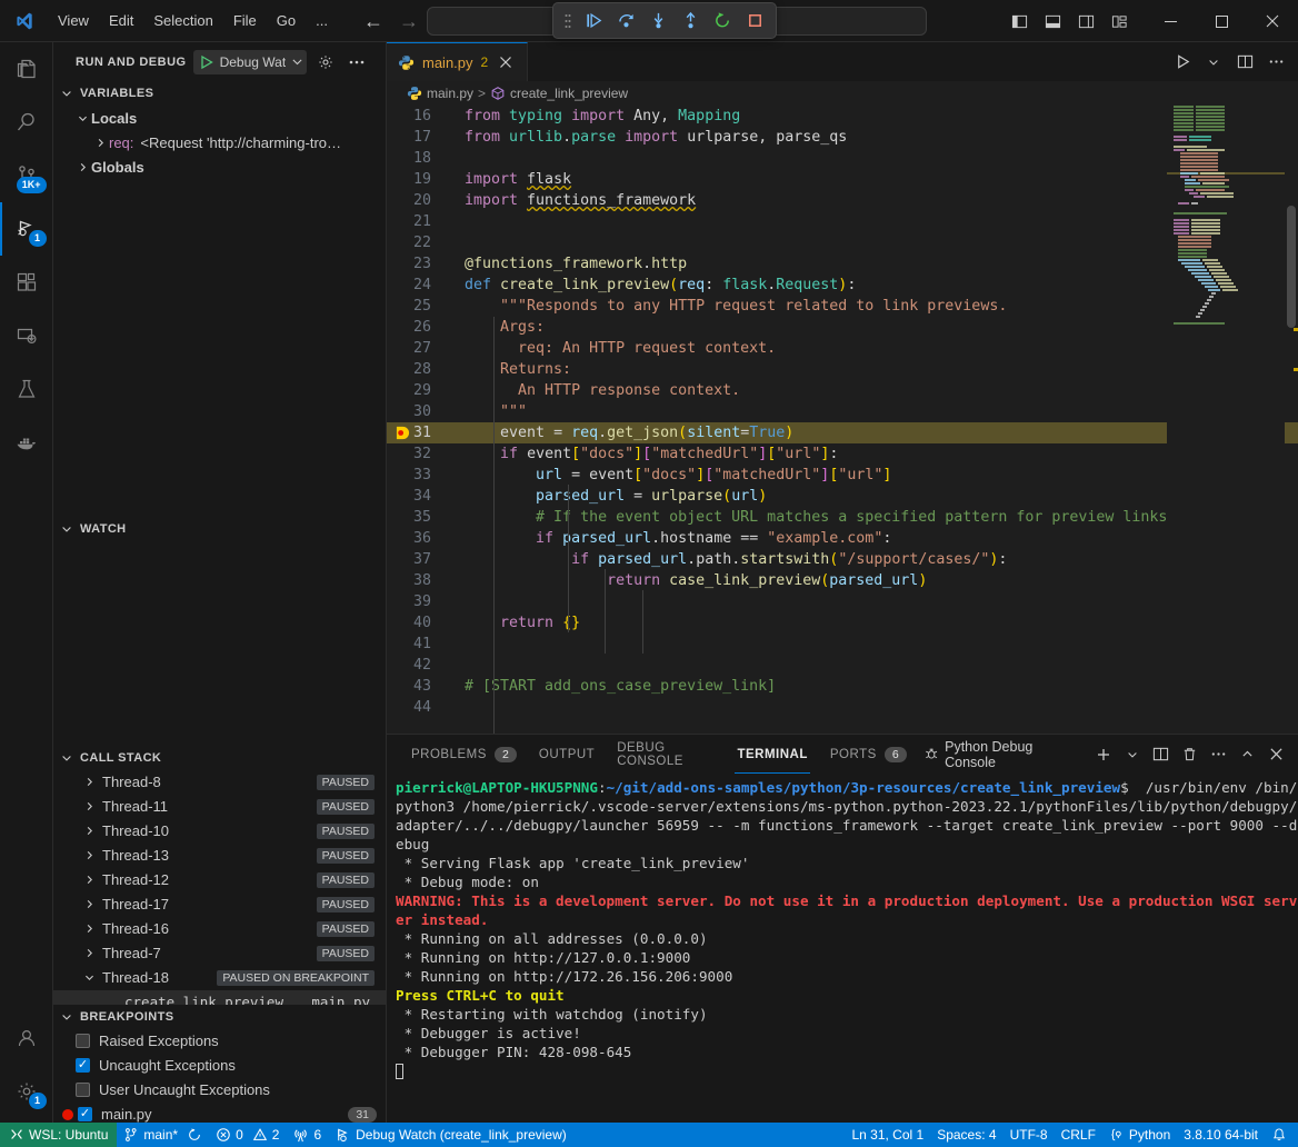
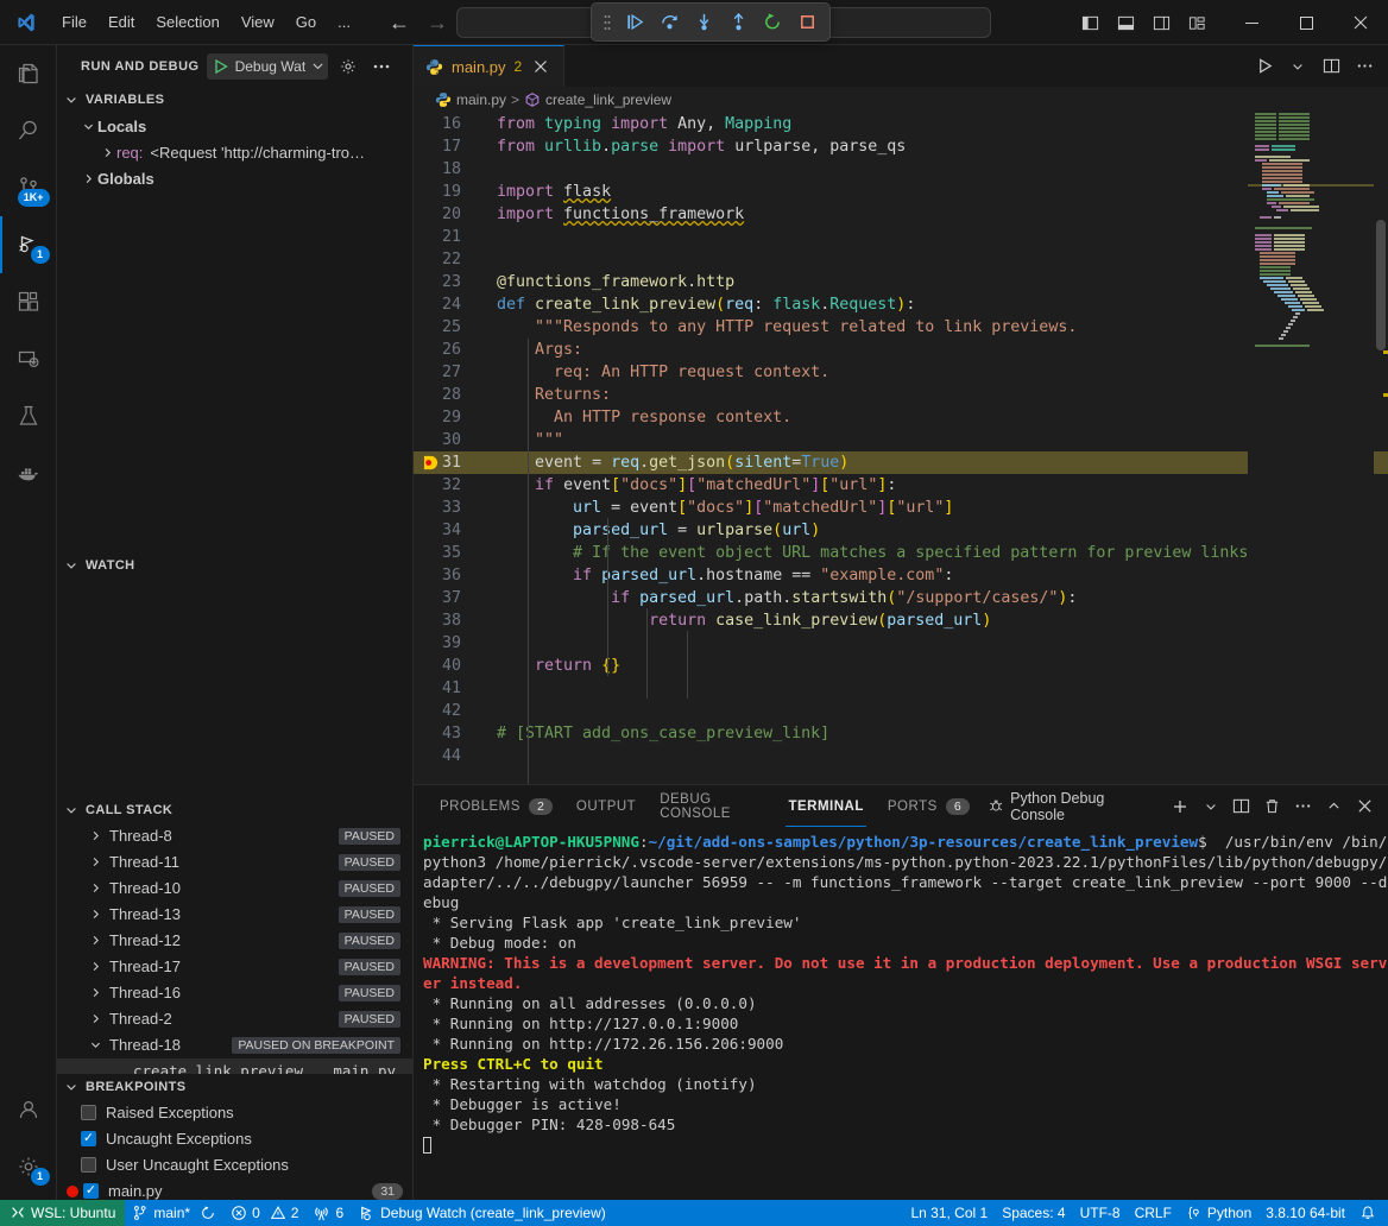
- View
+ File
  Edit
  Selection
- File
+ View
  Go
  ...
  ←
  →
  1K+
  1
  1
  RUN AND DEBUG
  Debug Wat
  VARIABLES
  Locals
  req:
  <Request 'http://charming-tro…
  Globals
  WATCH
  CALL STACK
  Thread-8
  PAUSED
  Thread-11
  PAUSED
  Thread-10
  PAUSED
  Thread-13
  PAUSED
  Thread-12
  PAUSED
  Thread-17
  PAUSED
  Thread-16
  PAUSED
- Thread-7
+ Thread-2
  PAUSED
  Thread-18
  PAUSED ON BREAKPOINT
  create_link_preview
  main.py
  BREAKPOINTS
  Raised Exceptions
  Uncaught Exceptions
  User Uncaught Exceptions
  main.py
  31
  main.py
  2
  main.py
  >
  create_link_preview
  16
  from typing import Any, Mapping
  17
  from urllib.parse import urlparse, parse_qs
  18
  19
  import flask
  20
  import functions_framework
  21
  22
  23
  @functions_framework.http
  24
  def create_link_preview(req: flask.Request):
  25
  """Responds to any HTTP request related to link previews.
  26
  Args:
  27
  req: An HTTP request context.
  28
  Returns:
  29
  An HTTP response context.
  30
  """
  31
  event = req.get_json(silent=True)
  32
  if event["docs"]["matchedUrl"]["url"]:
  33
  url = event["docs"]["matchedUrl"]["url"]
  34
  pared_url = urlparse(url)
  35
  # I the event object URL matches a specified pattern for preview links
  36
  if arsed_url.hostname == "example.com":
  37
  if parsed_url.path.startswith("/support/cases/"):
  38
  return case_link_preview(parsed_url)
  39
  40
  return }
  41
  42
  43
  # [START add_ons_case_preview_link]
  44
  PROBLEMS
  2
  OUTPUT
  DEBUG CONSOLE
  TERMINAL
  PORTS
  6
  Python Debug Console
  pierrick@LAPTOP-HKU5PNNG:~/git/add-ons-samples/python/3p-resources/create_link_preview$ /usr/bin/env /bin/python3 /home/pierrick/.vscode-server/extensions/ms-python.python-2023.22.1/pythonFiles/lib/python/debugpy/adapter/../../debugpy/launcher 56959 -- -m functions_framework --target create_link_preview --port 9000 --debug
  * Serving Flask app 'create_link_preview'
  * Debug mode: on
  WARNING: This is a development server. Do not use it in a production deployment. Use a production WSGI server instead.
  * Running on all addresses (0.0.0.0)
  * Running on http://127.0.0.1:9000
  * Running on http://172.26.156.206:9000
  Press CTRL+C to quit
  * Restarting with watchdog (inotify)
  * Debugger is active!
  * Debugger PIN: 428-098-645
  WSL: Ubuntu
  main*
  0
  2
  6
  Debug Watch (create_link_preview)
  Ln 31, Col 1
  Spaces: 4
  UTF-8
  CRLF
  Python
  3.8.10 64-bit
